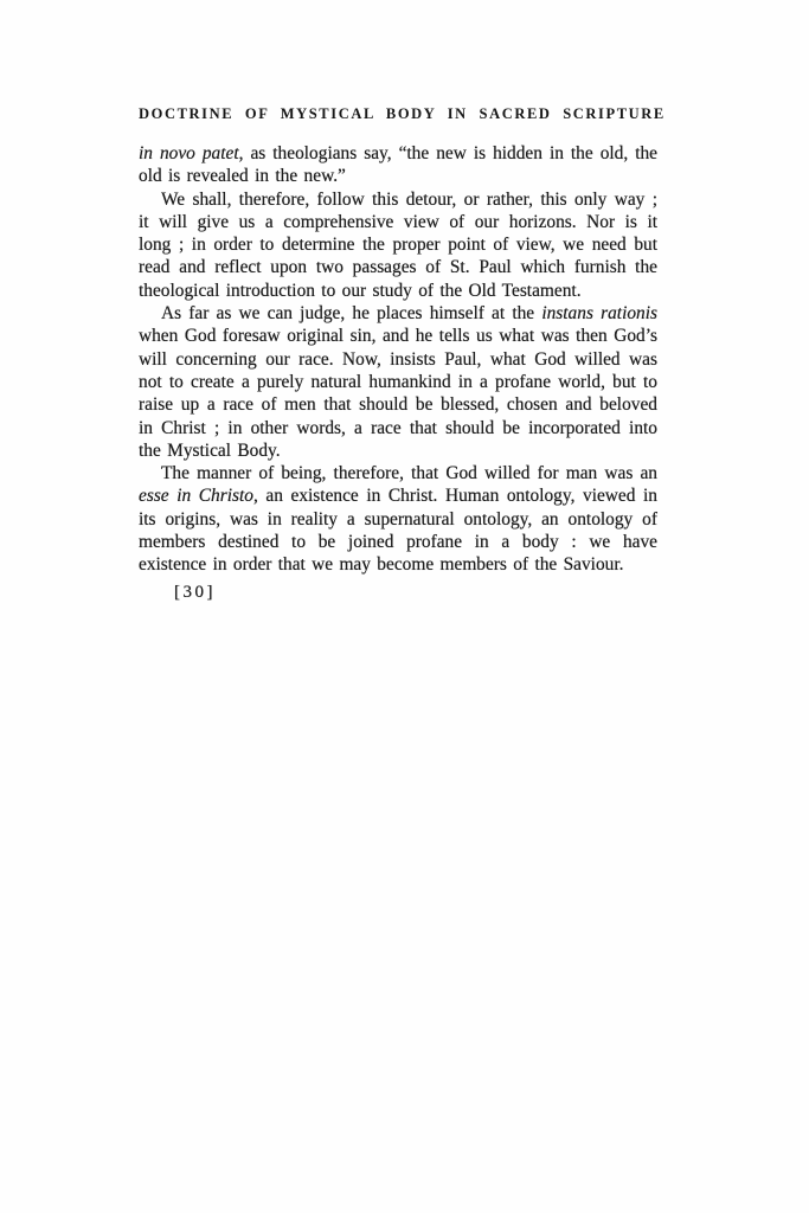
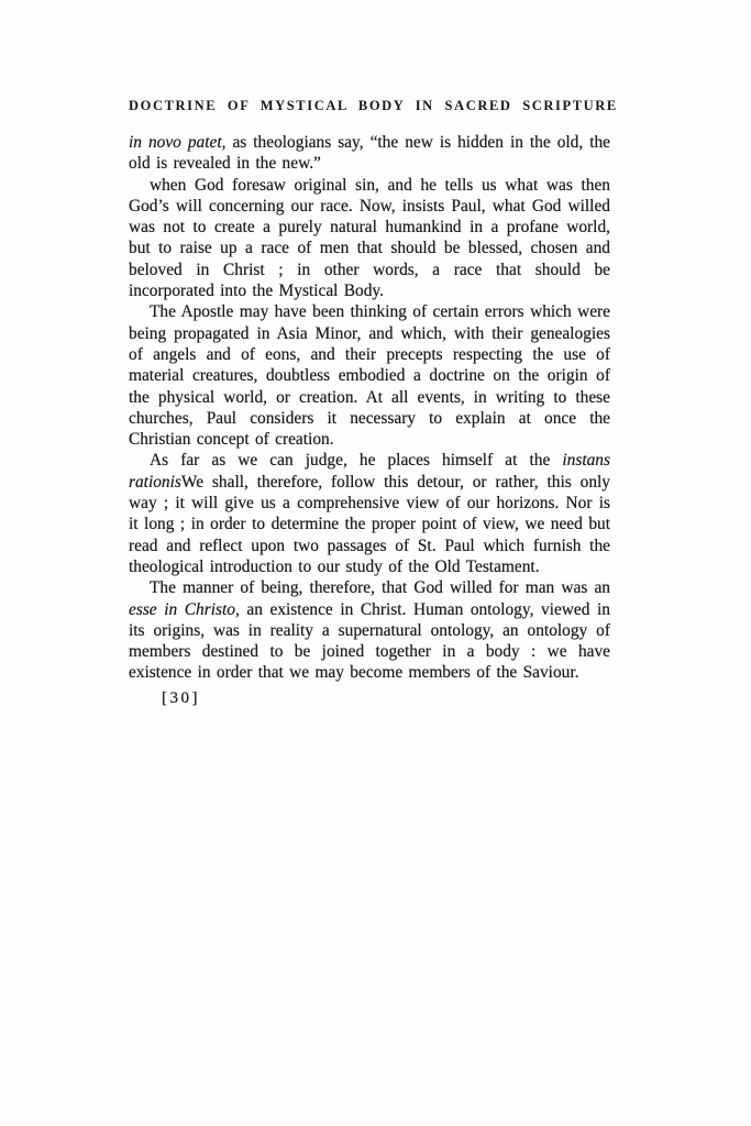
  DOCTRINE OF MYSTICAL BODY IN SACRED SCRIPTURE
  in novo patet, as theologians say, “the new is hidden in the old, the old is revealed in the new.”
- We shall, therefore, follow this detour, or rather, this only way ; it will give us a comprehensive view of our horizons. Nor is it long ; in order to determine the proper point of view, we need but read and reflect upon two passages of St. Paul which furnish the theological introduction to our study of the Old Testament.
+ when God foresaw original sin, and he tells us what was then God’s will concerning our race. Now, insists Paul, what God willed was not to create a purely natural humankind in a profane world, but to raise up a race of men that should be blessed, chosen and beloved in Christ ; in other words, a race that should be incorporated into the Mystical Body.
+ The Apostle may have been thinking of certain errors which were being propagated in Asia Minor, and which, with their genealogies of angels and of eons, and their precepts respecting the use of material creatures, doubtless embodied a doctrine on the origin of the physical world, or creation. At all events, in writing to these churches, Paul considers it necessary to explain at once the Christian concept of creation.
- As far as we can judge, he places himself at the instans rationis when God foresaw original sin, and he tells us what was then God’s will concerning our race. Now, insists Paul, what God willed was not to create a purely natural humankind in a profane world, but to raise up a race of men that should be blessed, chosen and beloved in Christ ; in other words, a race that should be incorporated into the Mystical Body.
+ As far as we can judge, he places himself at the instans rationisWe shall, therefore, follow this detour, or rather, this only way ; it will give us a comprehensive view of our horizons. Nor is it long ; in order to determine the proper point of view, we need but read and reflect upon two passages of St. Paul which furnish the theological introduction to our study of the Old Testament.
- The manner of being, therefore, that God willed for man was an esse in Christo, an existence in Christ. Human ontology, viewed in its origins, was in reality a supernatural ontology, an ontology of members destined to be joined profane in a body : we have existence in order that we may become members of the Saviour.
+ The manner of being, therefore, that God willed for man was an esse in Christo, an existence in Christ. Human ontology, viewed in its origins, was in reality a supernatural ontology, an ontology of members destined to be joined together in a body : we have existence in order that we may become members of the Saviour.
  [30]
